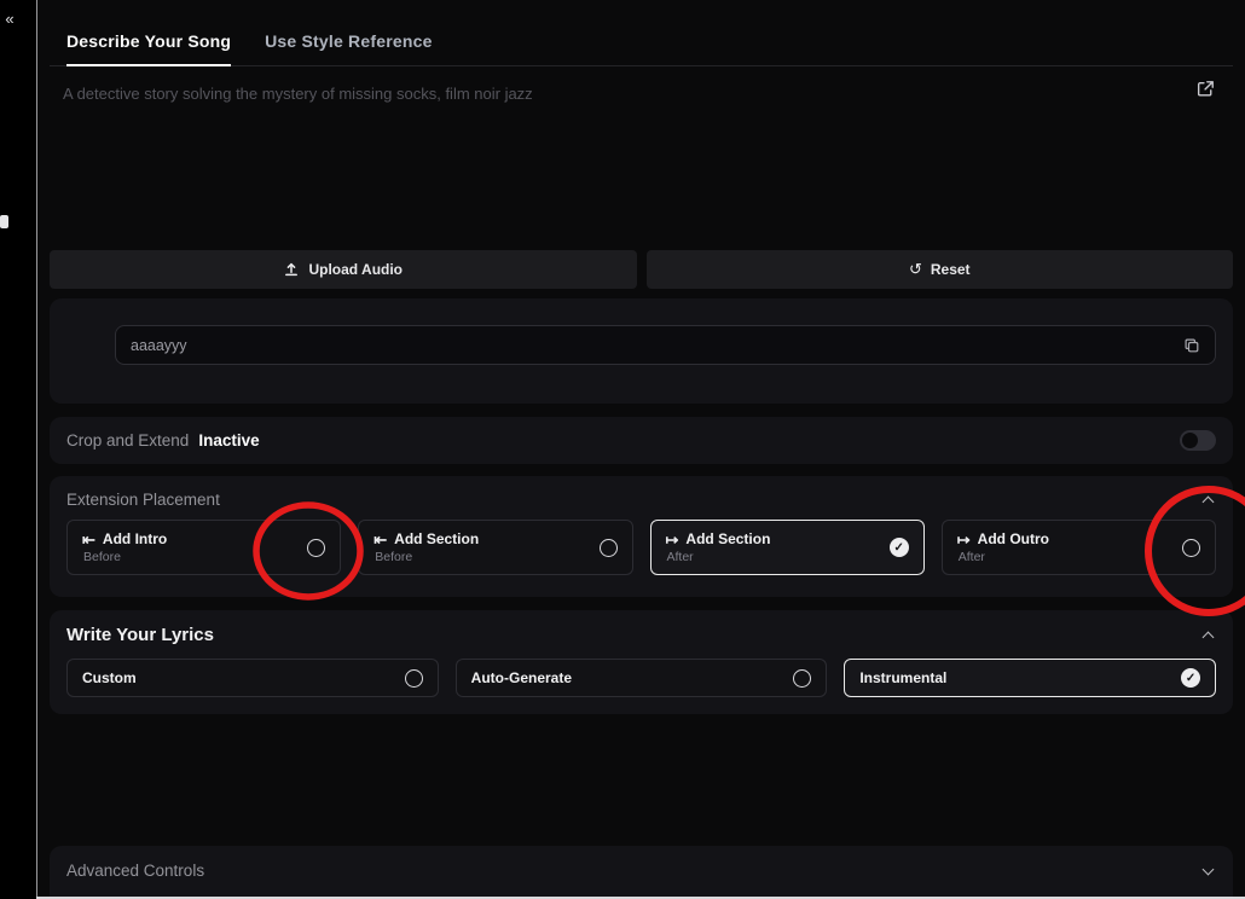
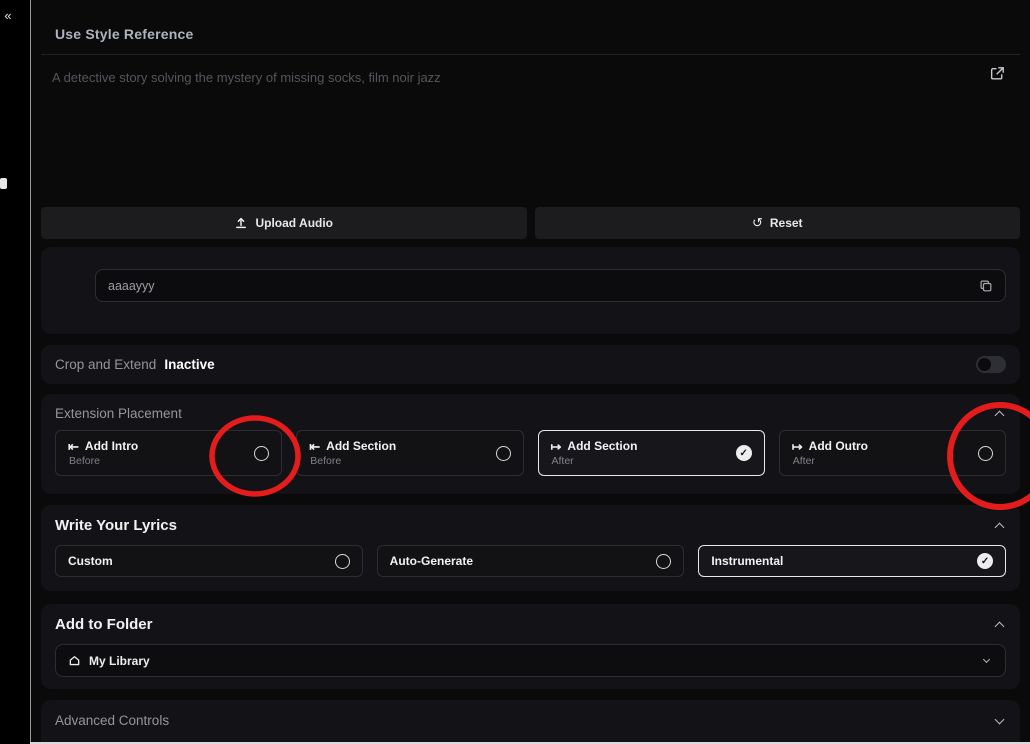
  «
- Describe Your Song
  Use Style Reference
  A detective story solving the mystery of missing socks, film noir jazz
  Upload Audio
  ↺
  Reset
  aaaayyy
  Crop and Extend
  Inactive
  Extension Placement
  ⇤
  Add Intro
  Before
  ⇤
  Add Section
  Before
  ↦
  Add Section
  After
  ✓
  ↦
  Add Outro
  After
  Write Your Lyrics
  Custom
  Auto-Generate
  Instrumental
  ✓
+ Add to Folder
+ My Library
  Advanced Controls
